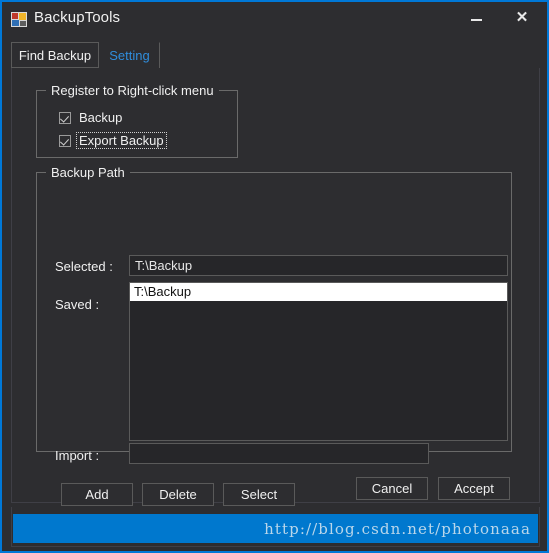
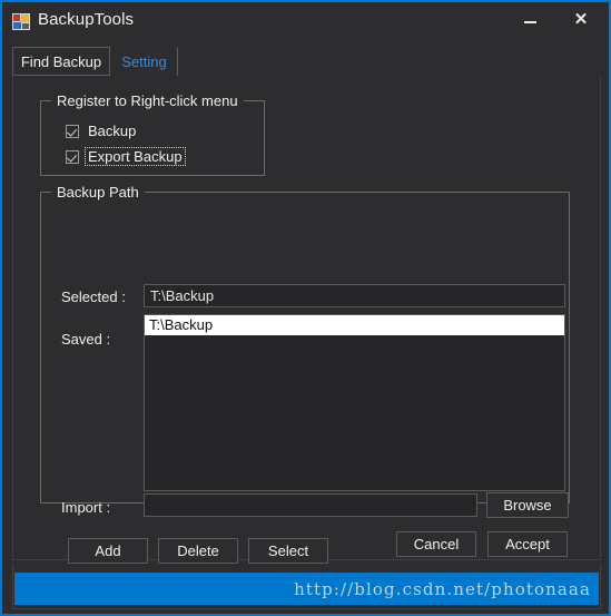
  BackupTools
  ✕
  Find Backup
  Setting
  Register to Right-click menu
  Backup
  Export Backup
  Backup Path
  Selected :
  T:\Backup
  Saved :
  T:\Backup
  Import :
+ Browse
  Add
  Delete
  Select
  Cancel
  Accept
  http://blog.csdn.net/photonaaa
